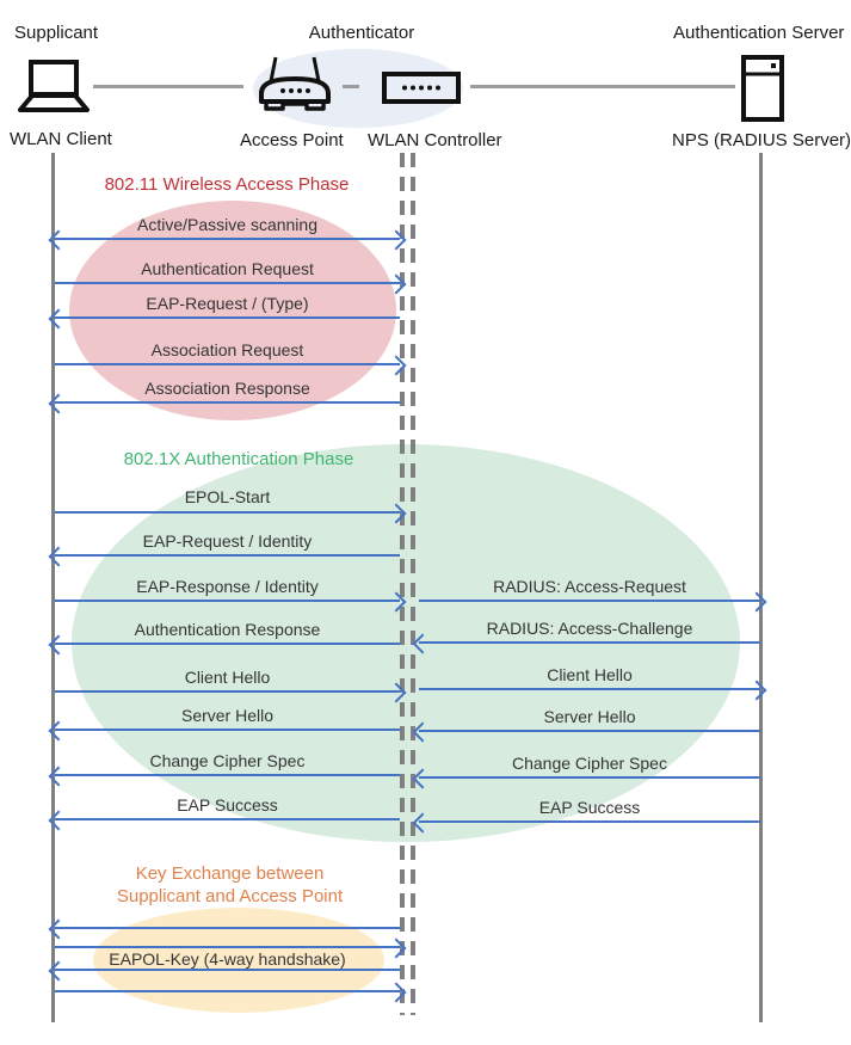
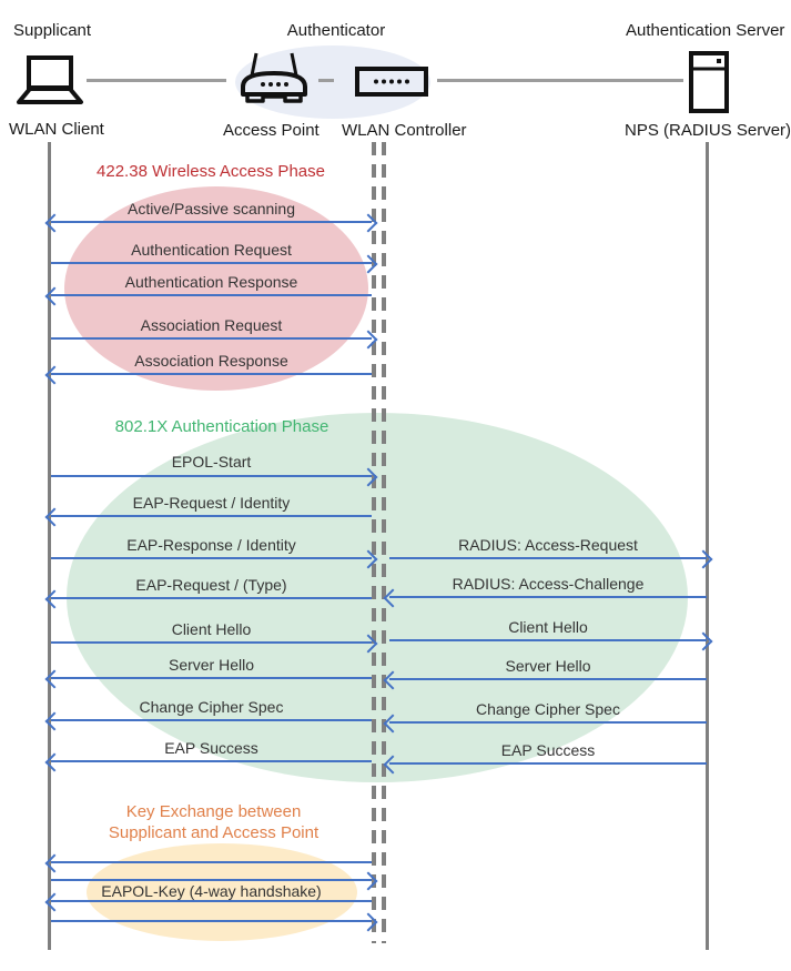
  Supplicant
  Authenticator
  Authentication Server
  WLAN Client
  Access Point
  WLAN Controller
  NPS (RADIUS Server)
- 802.11 Wireless Access Phase
+ 422.38 Wireless Access Phase
  802.1X Authentication Phase
  Key Exchange between
  Supplicant and Access Point
  Active/Passive scanning
  Authentication Request
- EAP-Request / (Type)
+ Authentication Response
  Association Request
  Association Response
  EPOL-Start
  EAP-Request / Identity
  EAP-Response / Identity
- Authentication Response
+ EAP-Request / (Type)
  Client Hello
  Server Hello
  Change Cipher Spec
  EAP Success
  RADIUS: Access-Request
  RADIUS: Access-Challenge
  Client Hello
  Server Hello
  Change Cipher Spec
  EAP Success
  EAPOL-Key (4-way handshake)
